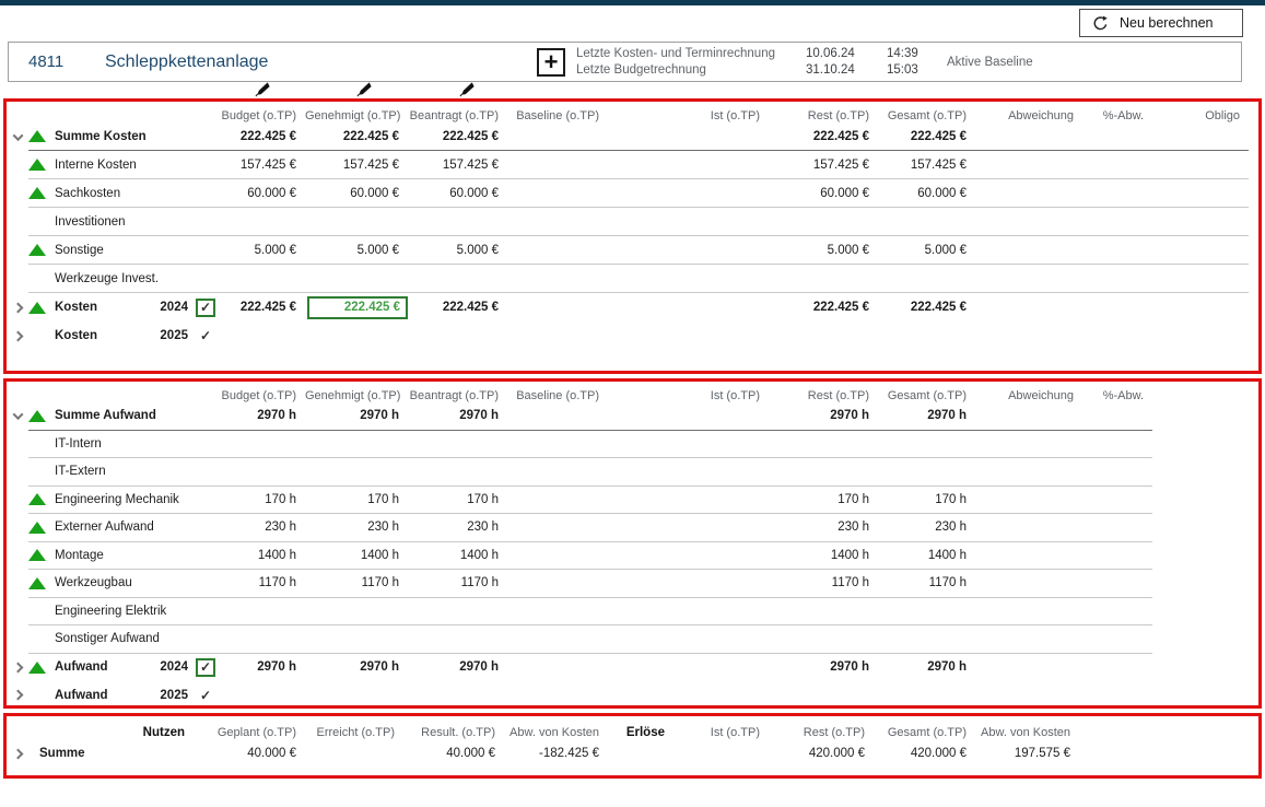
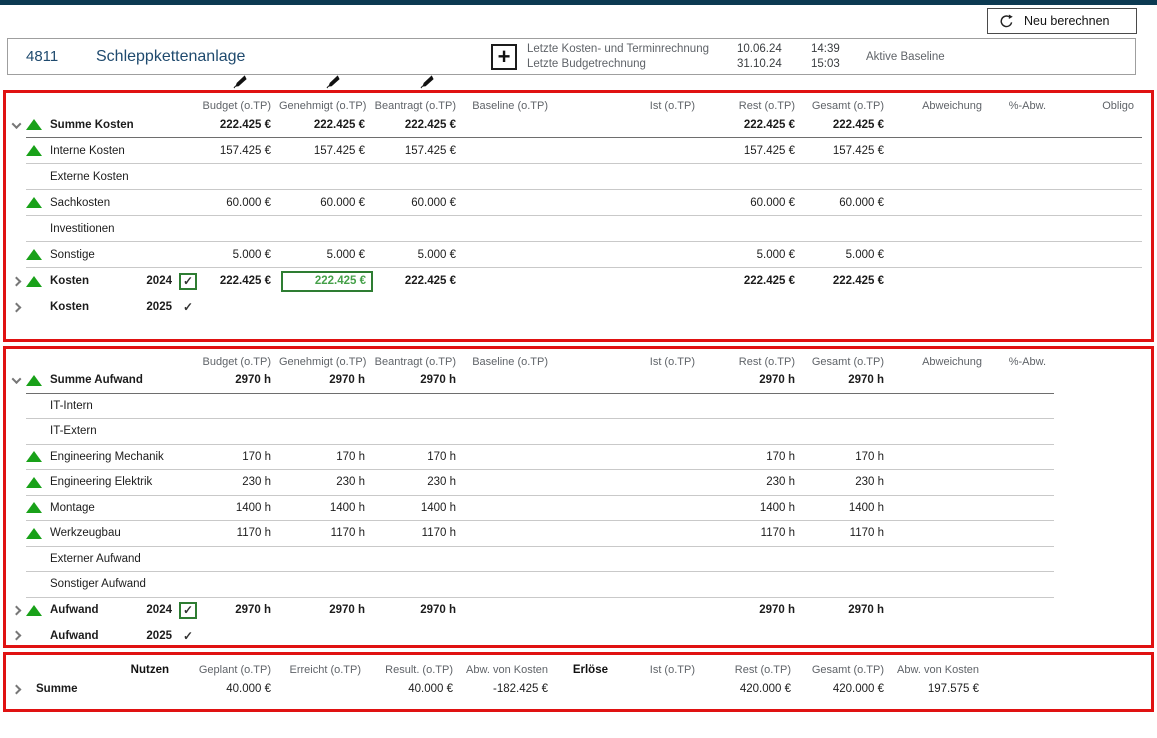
  Neu berechnen
  4811
  Schleppkettenanlage
  +
  Letzte Kosten- und Terminrechnung
  Letzte Budgetrechnung
  10.06.24
  31.10.24
  14:39
  15:03
  Aktive Baseline
  Budget (o.TP)
  Genehmigt (o.TP)
  Beantragt (o.TP)
  Baseline (o.TP)
  Ist (o.TP)
  Rest (o.TP)
  Gesamt (o.TP)
  Abweichung
  %-Abw.
  Obligo
  Summe Kosten
  222.425 €
  222.425 €
  222.425 €
  222.425 €
  222.425 €
  Interne Kosten
  157.425 €
  157.425 €
  157.425 €
  157.425 €
  157.425 €
+ Externe Kosten
  Sachkosten
  60.000 €
  60.000 €
  60.000 €
  60.000 €
  60.000 €
  Investitionen
  Sonstige
  5.000 €
  5.000 €
  5.000 €
  5.000 €
  5.000 €
- Werkzeuge Invest.
  Kosten
  2024
  ✓
  222.425 €
  222.425 €
  222.425 €
  222.425 €
  222.425 €
  Kosten
  2025
  ✓
  Budget (o.TP)
  Genehmigt (o.TP)
  Beantragt (o.TP)
  Baseline (o.TP)
  Ist (o.TP)
  Rest (o.TP)
  Gesamt (o.TP)
  Abweichung
  %-Abw.
  Summe Aufwand
  2970 h
  2970 h
  2970 h
  2970 h
  2970 h
  IT-Intern
  IT-Extern
  Engineering Mechanik
  170 h
  170 h
  170 h
  170 h
  170 h
- Externer Aufwand
+ Engineering Elektrik
  230 h
  230 h
  230 h
  230 h
  230 h
  Montage
  1400 h
  1400 h
  1400 h
  1400 h
  1400 h
  Werkzeugbau
  1170 h
  1170 h
  1170 h
  1170 h
  1170 h
- Engineering Elektrik
+ Externer Aufwand
  Sonstiger Aufwand
  Aufwand
  2024
  ✓
  2970 h
  2970 h
  2970 h
  2970 h
  2970 h
  Aufwand
  2025
  ✓
  Nutzen
  Geplant (o.TP)
  Erreicht (o.TP)
  Result. (o.TP)
  Abw. von Kosten
  Erlöse
  Ist (o.TP)
  Rest (o.TP)
  Gesamt (o.TP)
  Abw. von Kosten
  Summe
  40.000 €
  40.000 €
  -182.425 €
  420.000 €
  420.000 €
  197.575 €
